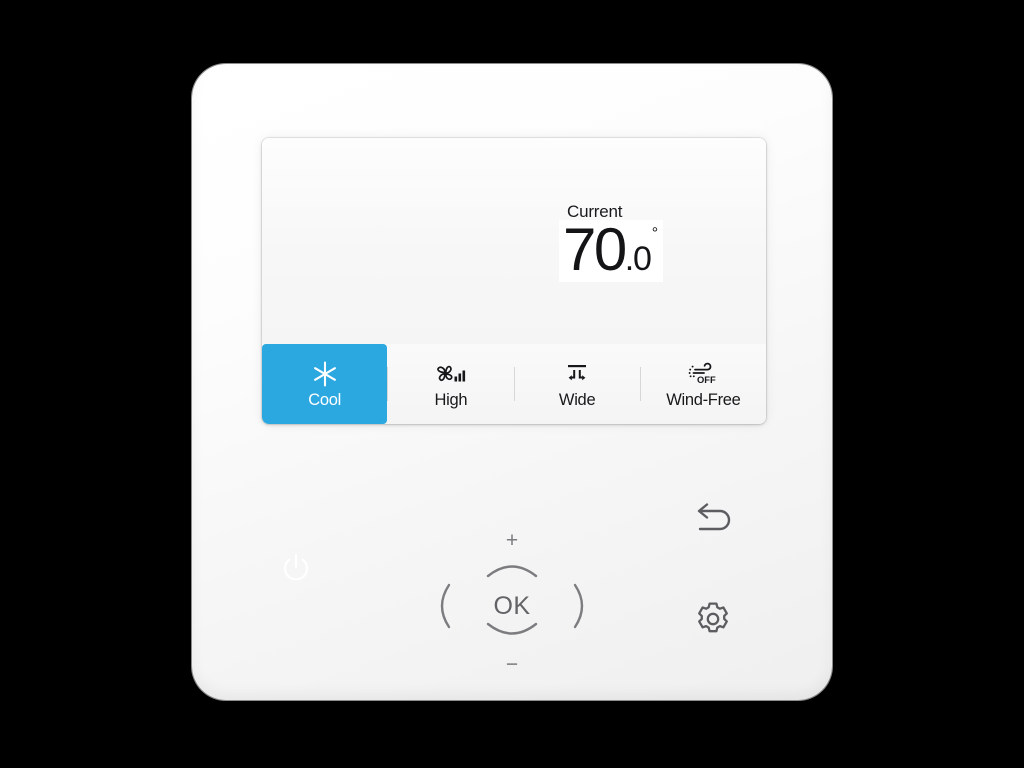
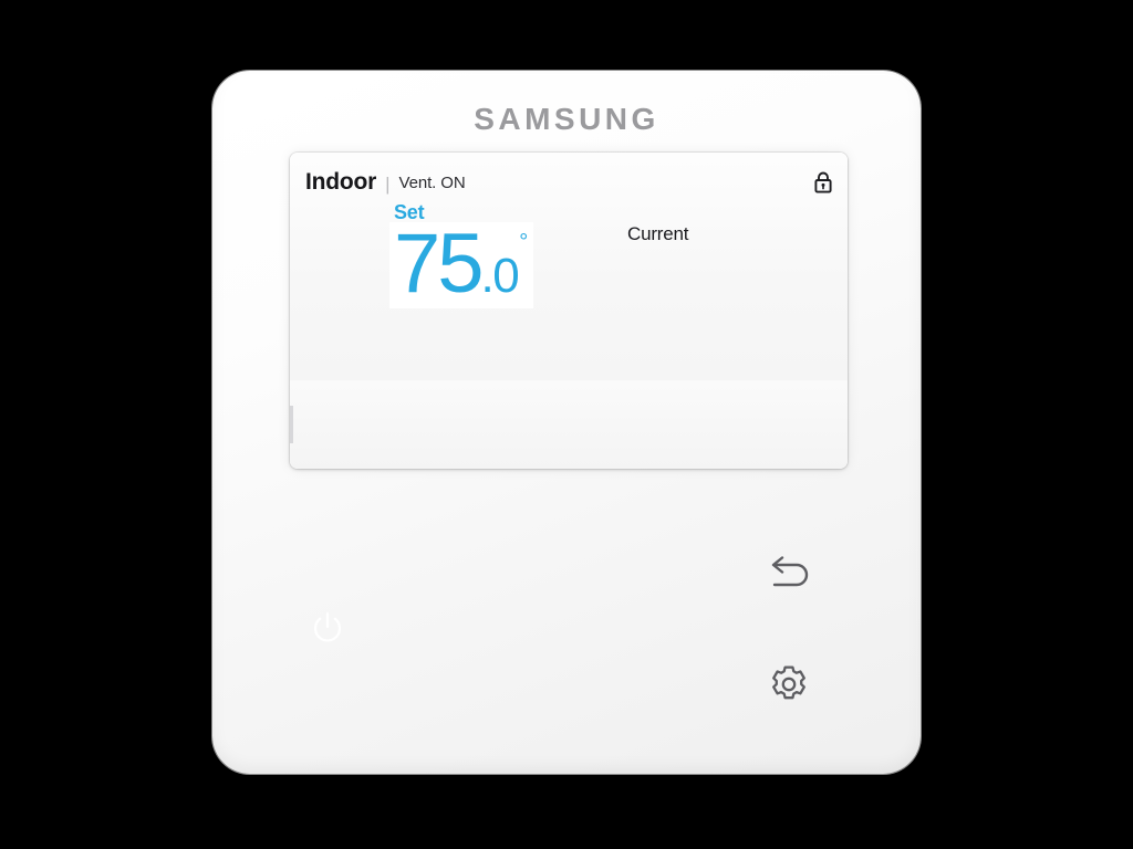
+ SAMSUNG
+ Indoor
+ |
+ Vent. ON
+ Set
+ 75.0°
  Current
- 70.0°
- Cool
- High
- Wide
- OFF
- Wind-Free
- +
- OK
- −
